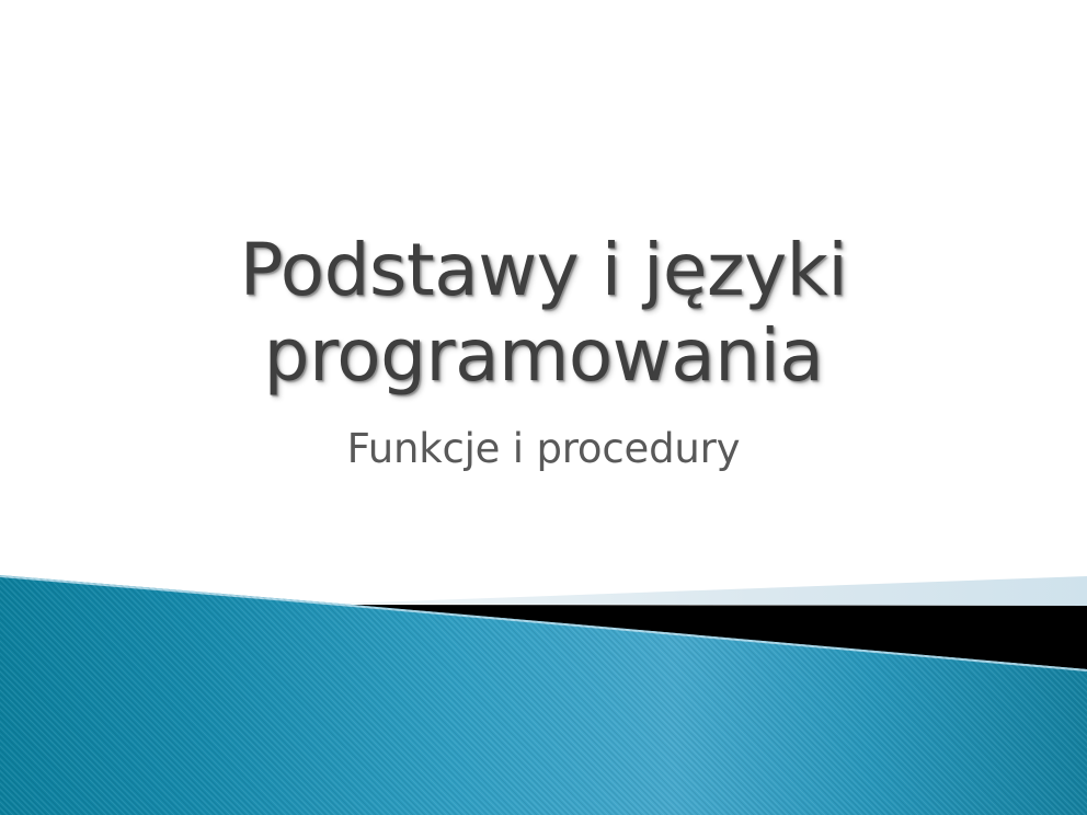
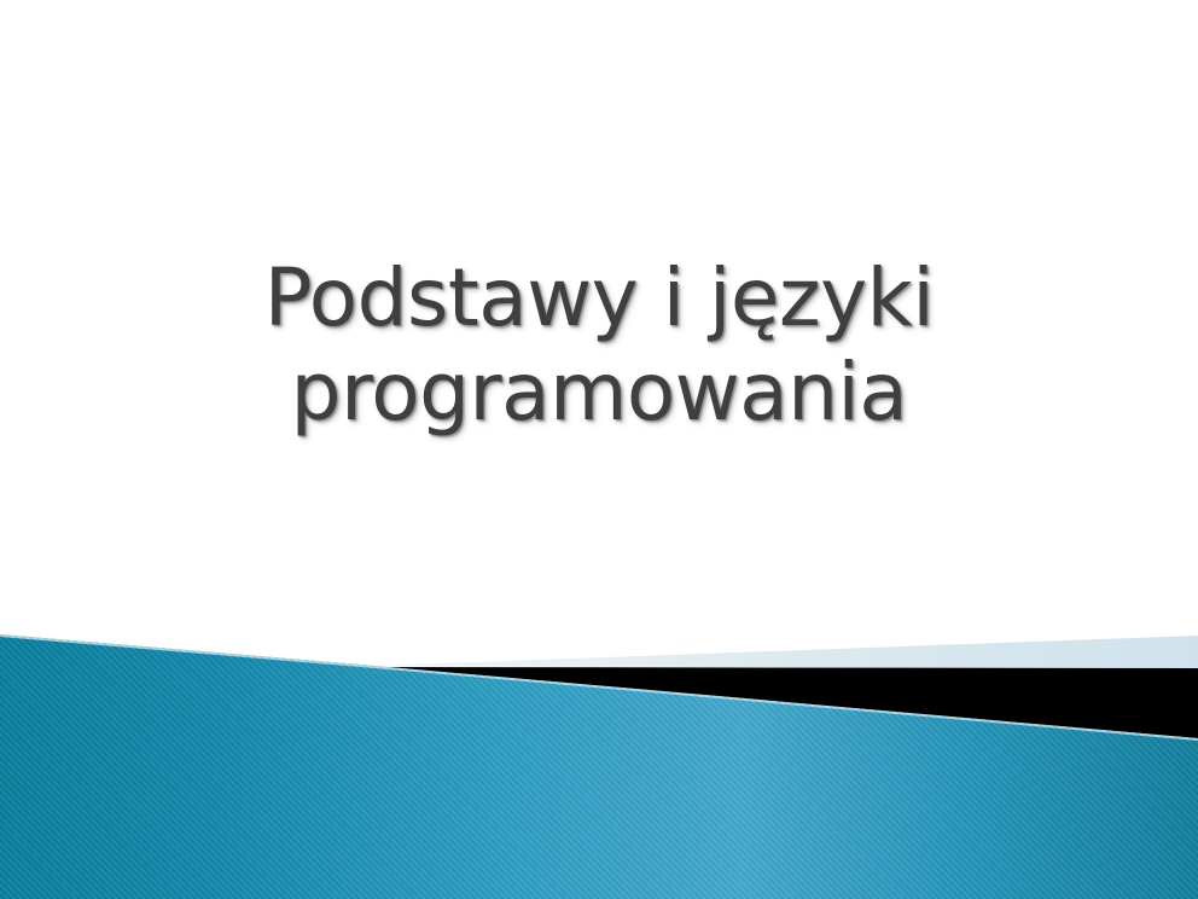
  Podstawy i języki
  programowania
- Funkcje i procedury
